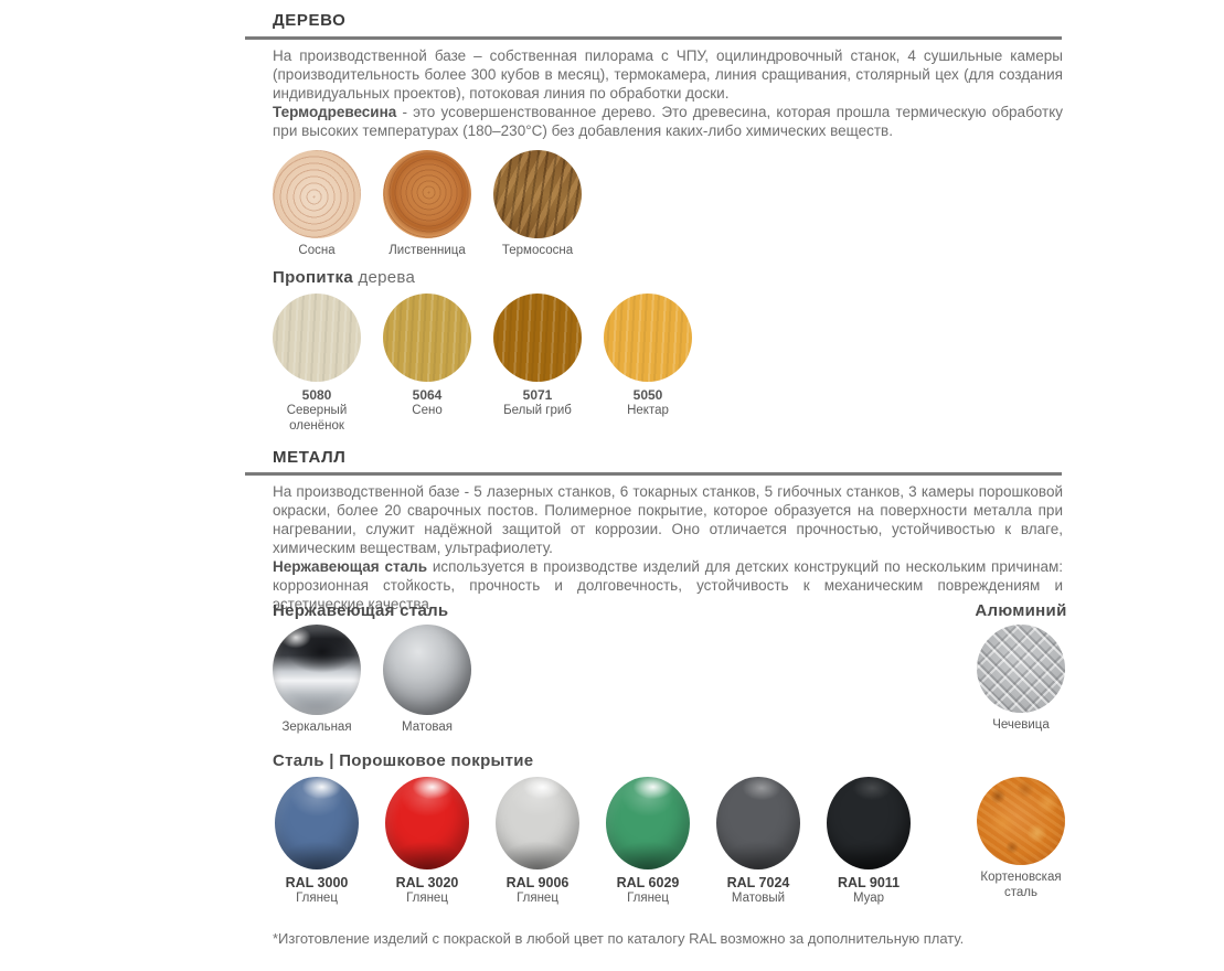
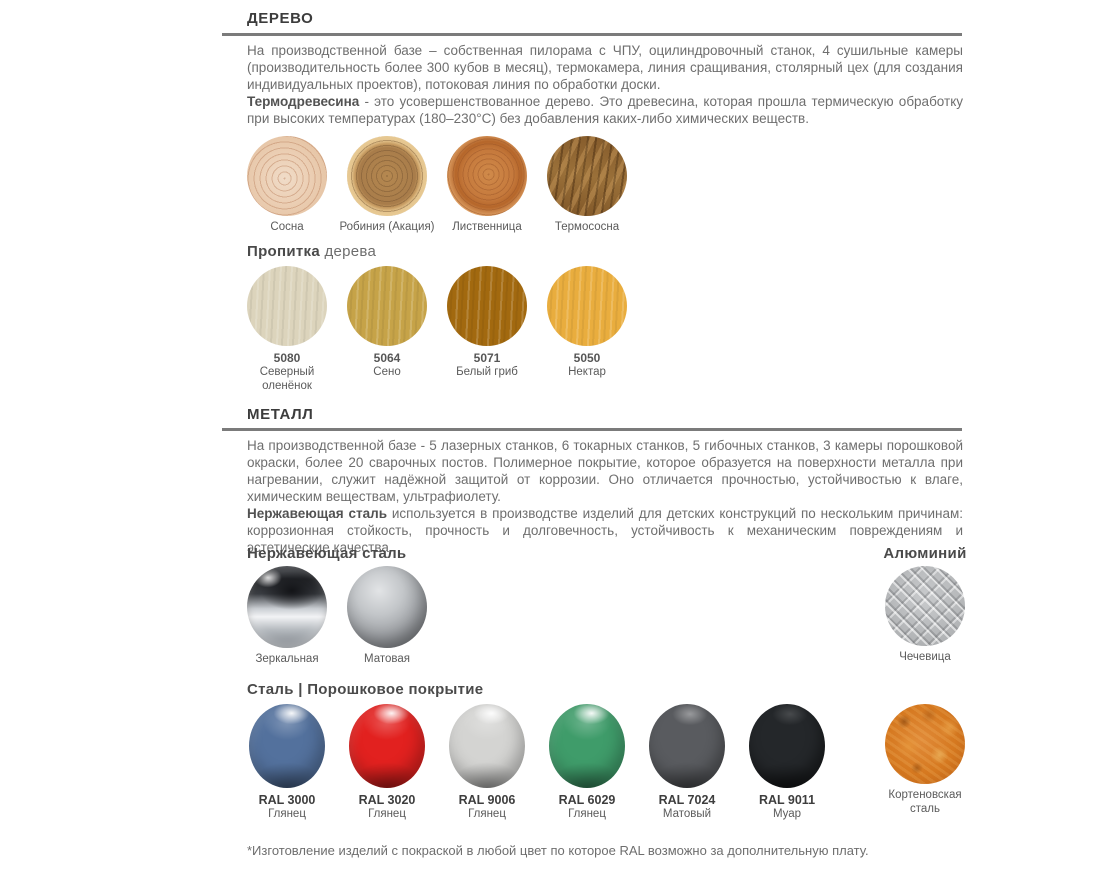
  ДЕРЕВО
  На производственной базе – собственная пилорама с ЧПУ, оцилиндровочный станок, 4 сушильные камеры (производительность более 300 кубов в месяц), термокамера, линия сращивания, столярный цех (для создания индивидуальных проектов), потоковая линия по обработки доски.
  Термодревесина - это усовершенствованное дерево. Это древесина, которая прошла термическую обработку при высоких температурах (180–230°С) без добавления каких-либо химических веществ.
  Сосна
+ Робиния (Акация)
  Лиственница
  Термососна
  Пропитка дерева
  5080
  Северный оленёнок
  5064
  Сено
  5071
  Белый гриб
  5050
  Нектар
  МЕТАЛЛ
  На производственной базе - 5 лазерных станков, 6 токарных станков, 5 гибочных станков, 3 камеры порошковой окраски, более 20 сварочных постов. Полимерное покрытие, которое образуется на поверхности металла при нагревании, служит надёжной защитой от коррозии. Оно отличается прочностью, устойчивостью к влаге, химическим веществам, ультрафиолету.
  Нержавеющая сталь используется в производстве изделий для детских конструкций по нескольким причинам: коррозионная стойкость, прочность и долговечность, устойчивость к механическим повреждениям и эстетические качества.
  Нержавеющая сталь
  Алюминий
  Зеркальная
  Матовая
  Чечевица
  Сталь | Порошковое покрытие
  RAL 3000
  Глянец
  RAL 3020
  Глянец
  RAL 9006
  Глянец
  RAL 6029
  Глянец
  RAL 7024
  Матовый
  RAL 9011
  Муар
  Кортеновская сталь
- *Изготовление изделий с покраской в любой цвет по каталогу RAL возможно за дополнительную плату.
+ *Изготовление изделий с покраской в любой цвет по которое RAL возможно за дополнительную плату.
